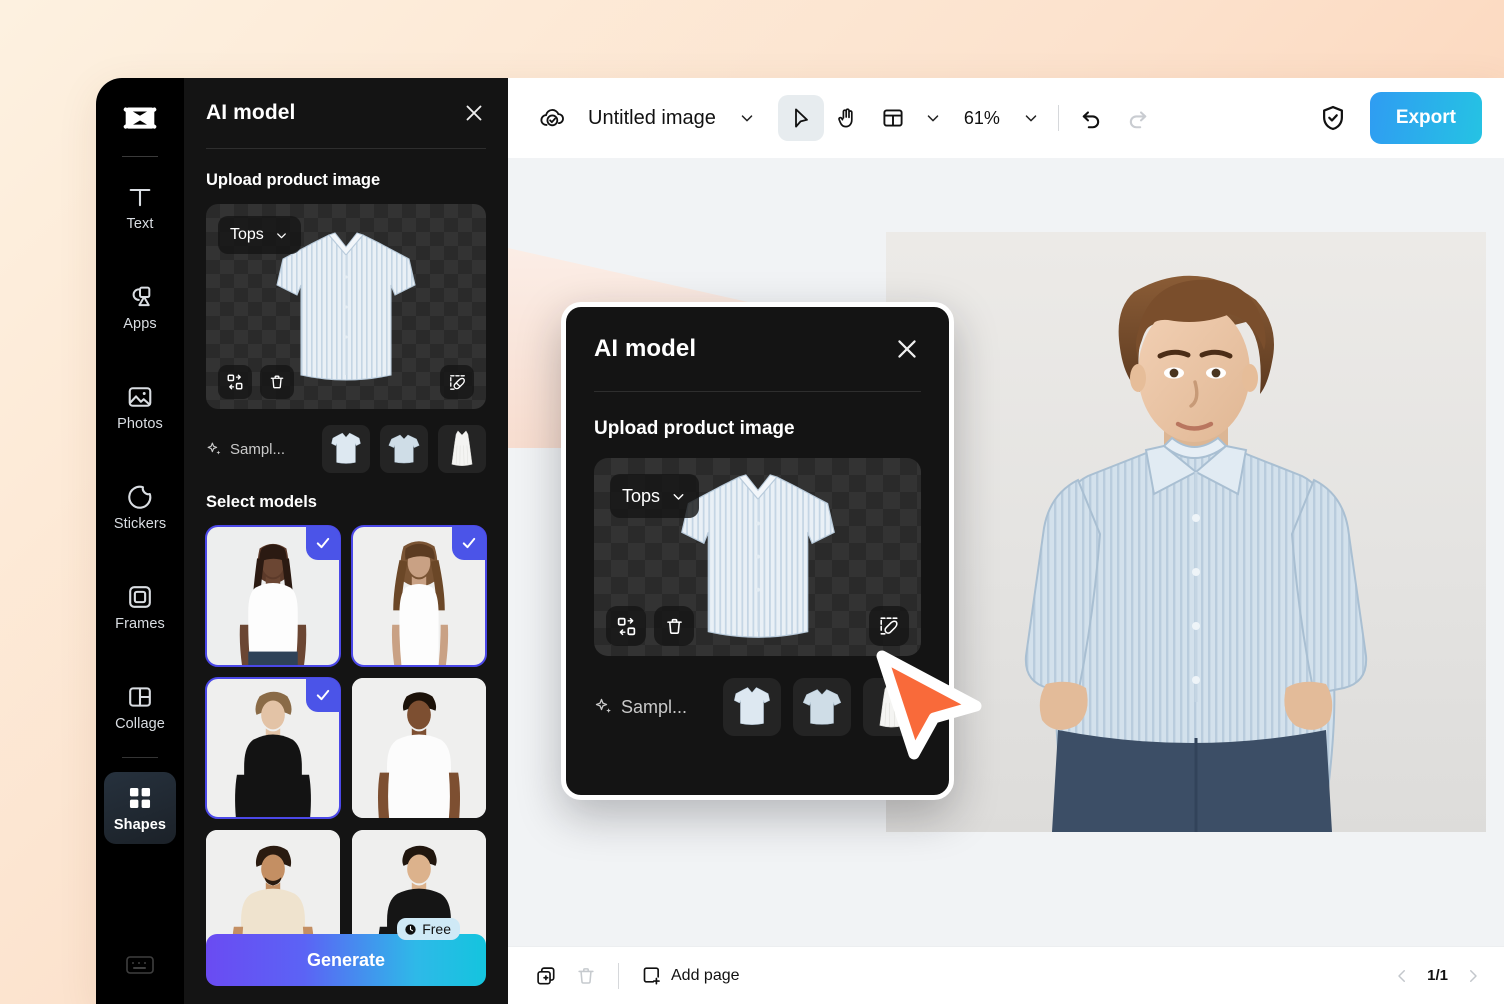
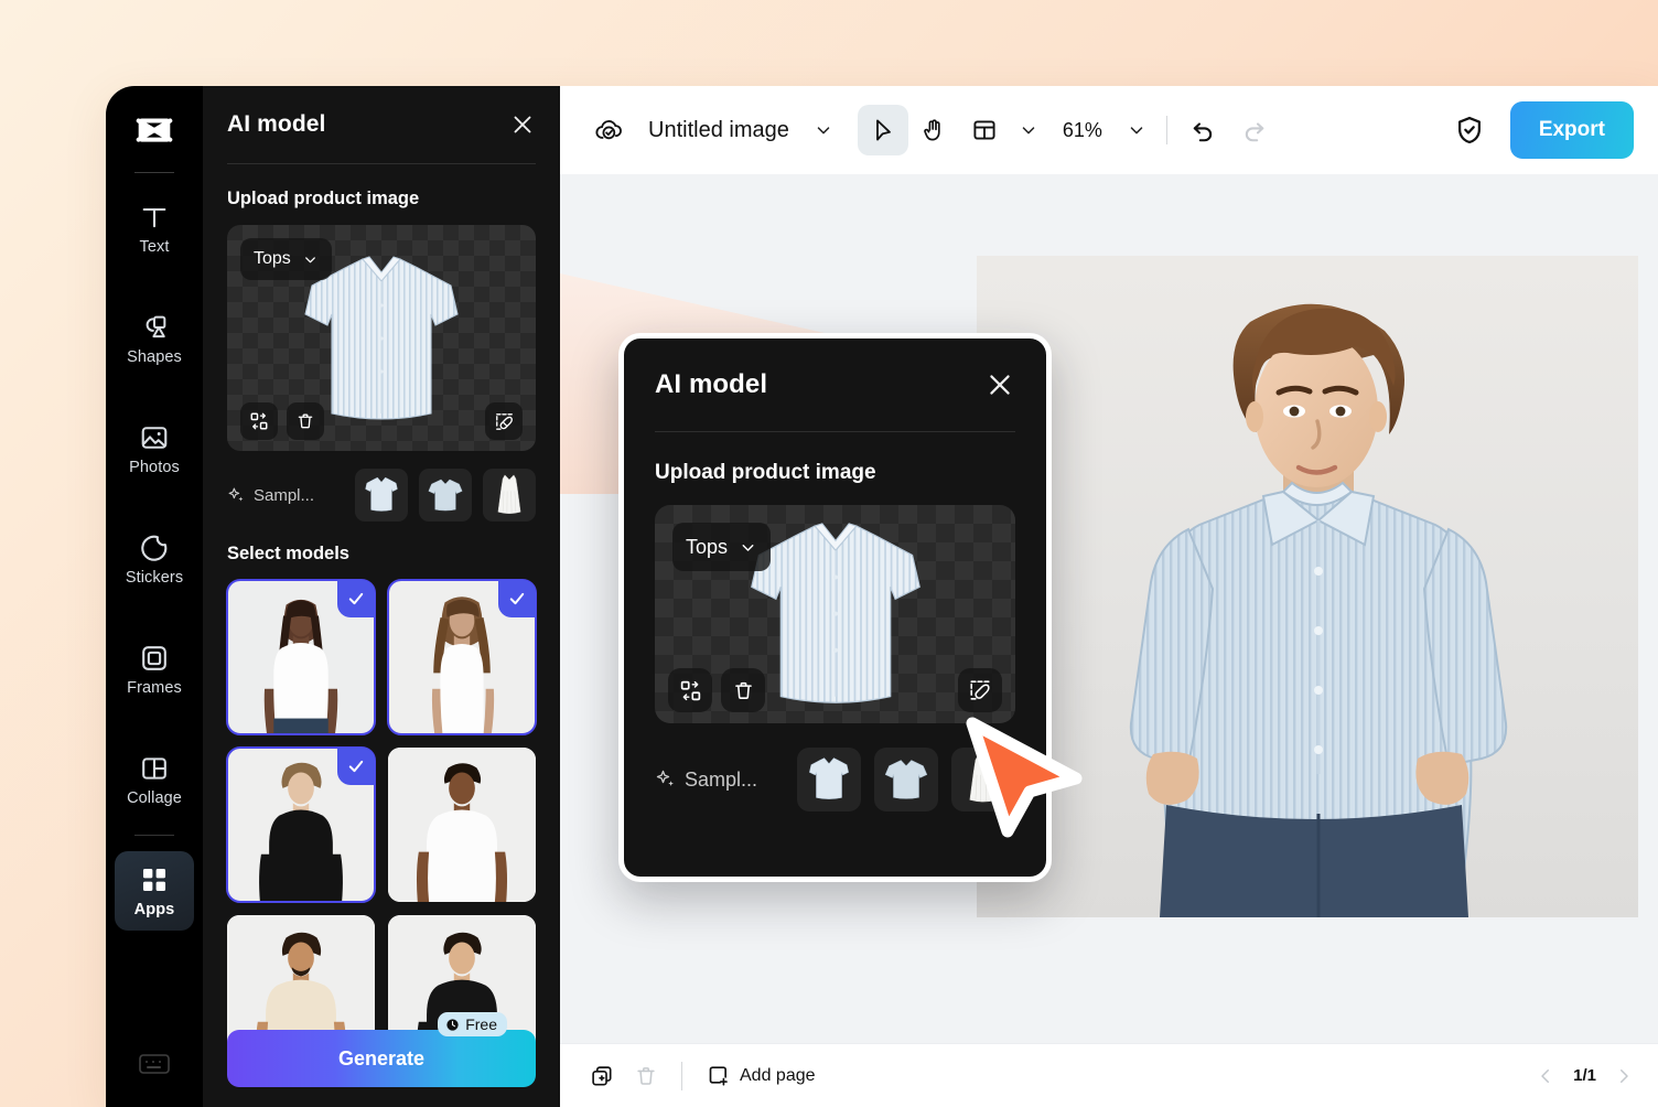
  Text
- Apps
+ Shapes
  Photos
  Stickers
  Frames
  Collage
- Shapes
+ Apps
  AI model
  Upload product image
  Tops
  Sampl...
  Select models
  Free
  Generate
  Untitled image
  61%
  Export
  Add page
  1/1
  AI model
  Upload product image
  Tops
  Sampl...
